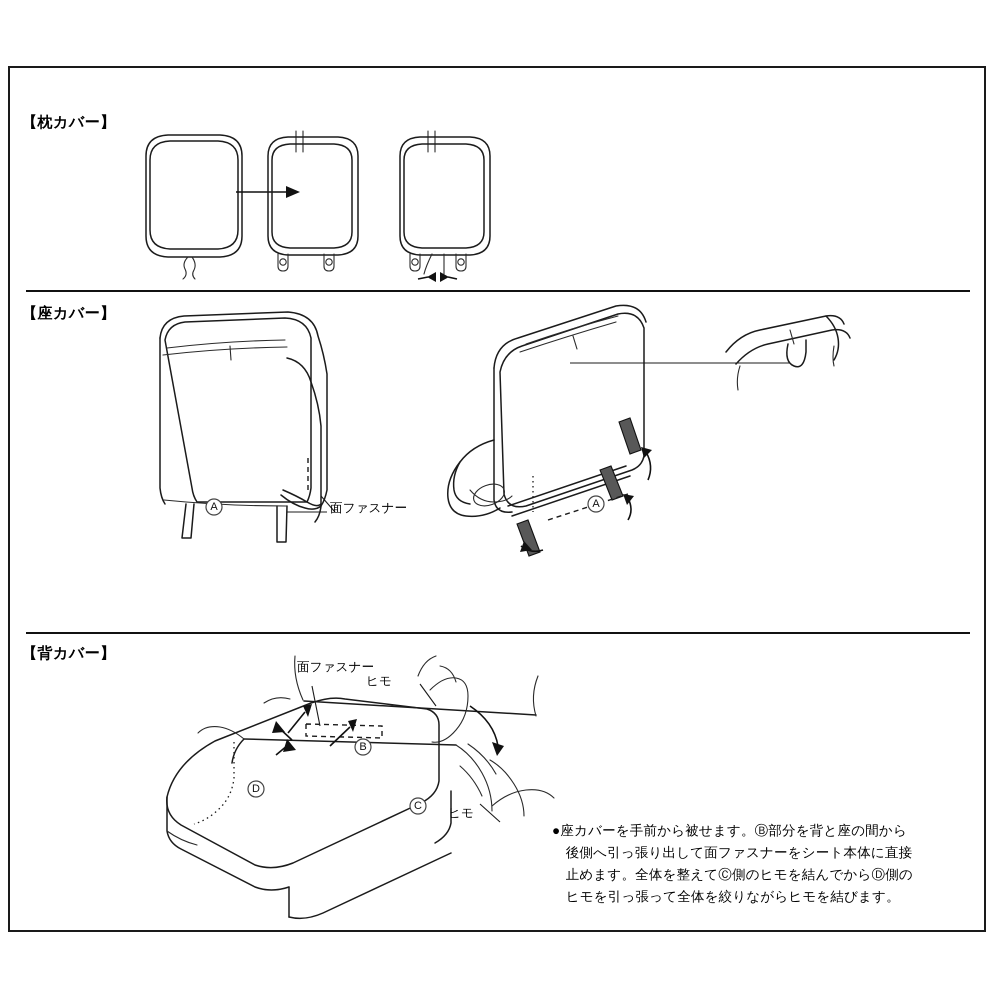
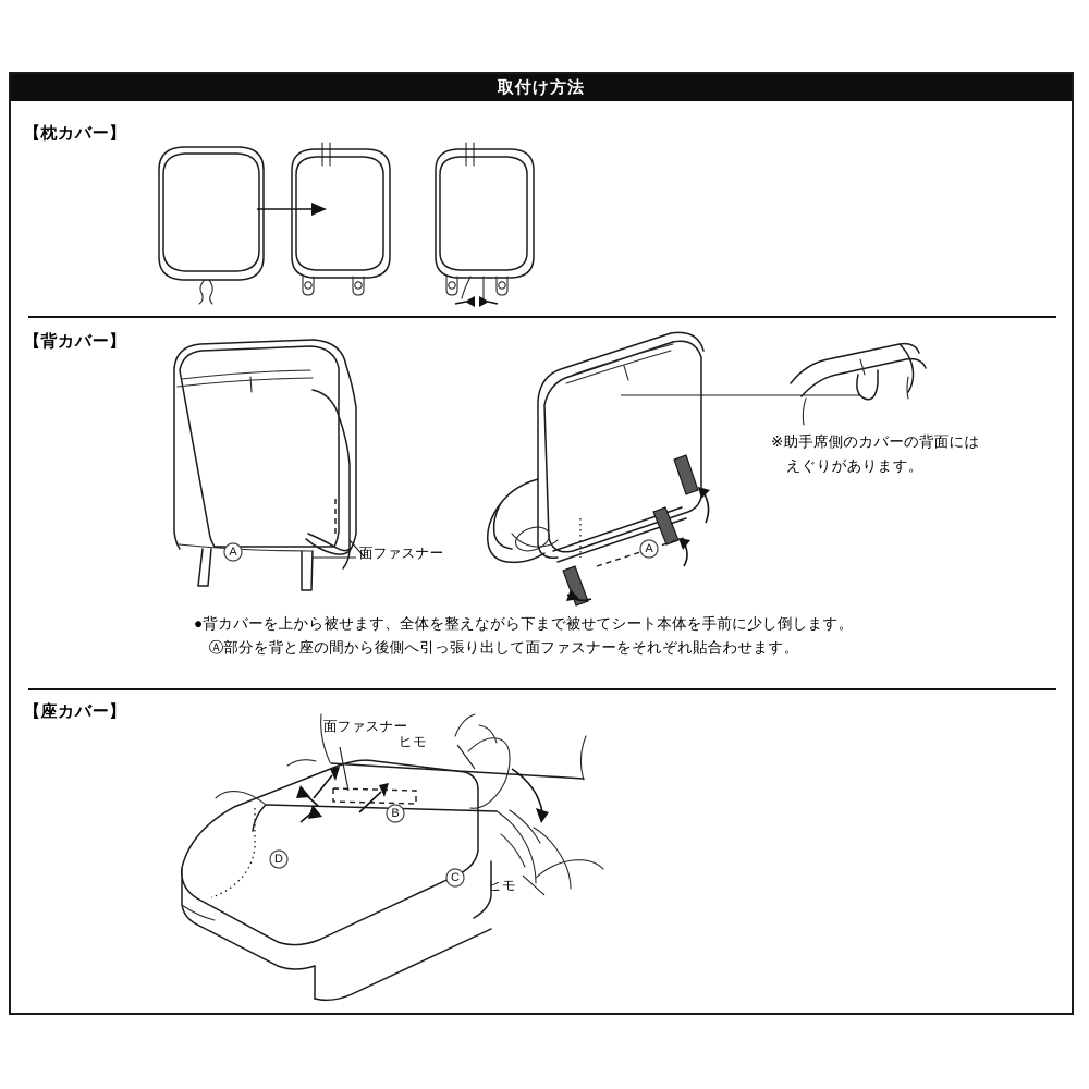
+ 取付け方法
  【枕カバー】
- 【座カバー】
+ 【背カバー】
  A
  A
  面ファスナー
+ ※助手席側のカバーの背面には
+ えぐりがあります。
+ ●背カバーを上から被せます、全体を整えながら下まで被せてシート本体を手前に少し倒します。
+ Ⓐ部分を背と座の間から後側へ引っ張り出して面ファスナーをそれぞれ貼合わせます。
- 【背カバー】
+ 【座カバー】
  B
  C
  D
  面ファスナー
  ヒモ
  ヒモ
- ●座カバーを手前から被せます。Ⓑ部分を背と座の間から
- 後側へ引っ張り出して面ファスナーをシート本体に直接
- 止めます。全体を整えてⒸ側のヒモを結んでからⒹ側の
- ヒモを引っ張って全体を絞りながらヒモを結びます。
